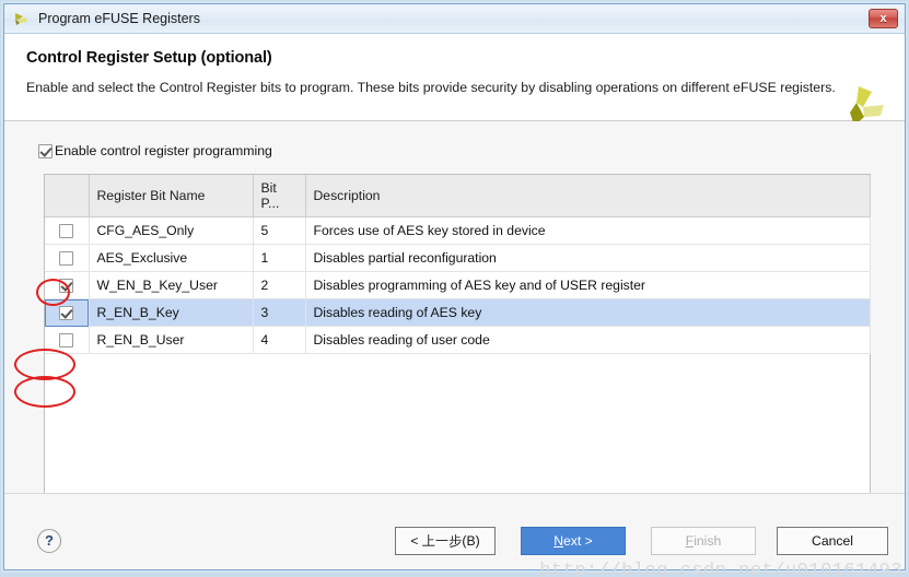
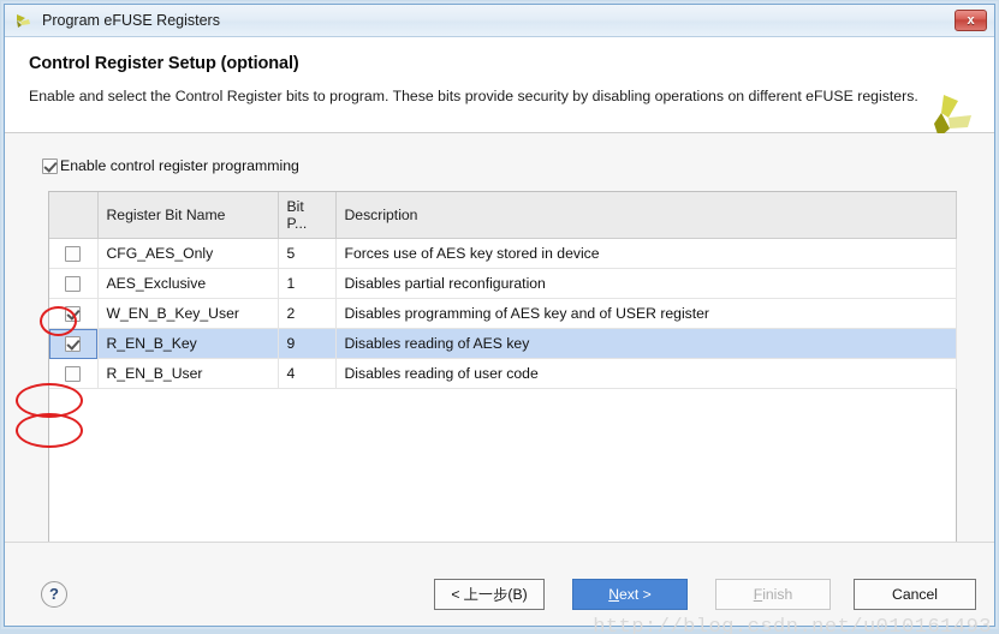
  Program eFUSE Registers
  x
  Control Register Setup (optional)
  Enable and select the Control Register bits to program. These bits provide security by disabling operations on different eFUSE registers.
  Enable control register programming
  	Register Bit Name	Bit P...	Description
  	CFG_AES_Only	5	Forces use of AES key stored in device
  	AES_Exclusive	1	Disables partial reconfiguration
  	W_EN_B_Key_User	2	Disables programming of AES key and of USER register
- 	R_EN_B_Key	3	Disables reading of AES key
+ 	R_EN_B_Key	9	Disables reading of AES key
  	R_EN_B_User	4	Disables reading of user code
  ?
  < 上一步(B)
  Next >
  Finish
  Cancel
  http://blog.csdn.net/u010161493
